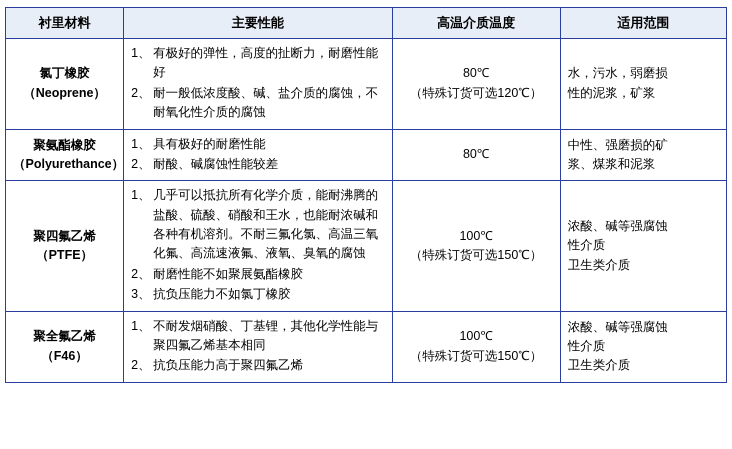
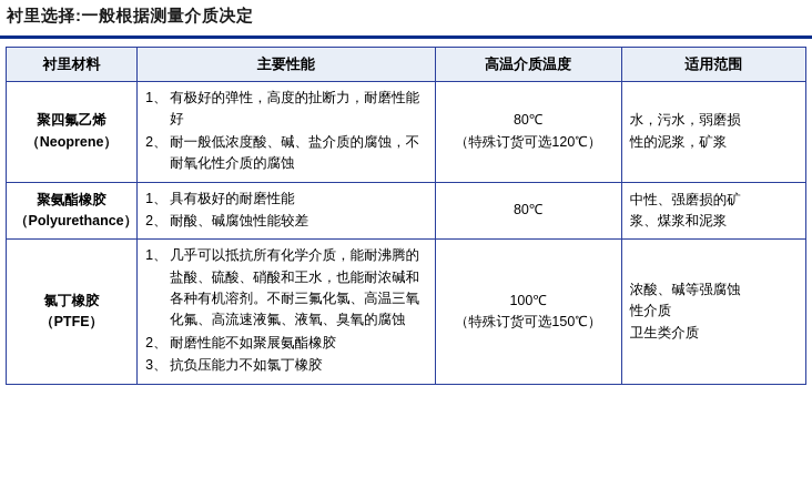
+ 衬里选择:一般根据测量介质决定
  衬里材料	主要性能	高温介质温度	适用范围
- 氯丁橡胶 （Neoprene）	1、 有极好的弹性，高度的扯断力，耐磨性能好 2、 耐一般低浓度酸、碱、盐介质的腐蚀，不耐氧化性介质的腐蚀	80℃ （特殊订货可选120℃）	水，污水，弱磨损 性的泥浆，矿浆
+ 聚四氟乙烯 （Neoprene）	1、 有极好的弹性，高度的扯断力，耐磨性能好 2、 耐一般低浓度酸、碱、盐介质的腐蚀，不耐氧化性介质的腐蚀	80℃ （特殊订货可选120℃）	水，污水，弱磨损 性的泥浆，矿浆
  聚氨酯橡胶 （Polyurethance）	1、 具有极好的耐磨性能 2、 耐酸、碱腐蚀性能较差	80℃	中性、强磨损的矿 浆、煤浆和泥浆
- 聚四氟乙烯 （PTFE）	1、 几乎可以抵抗所有化学介质，能耐沸腾的盐酸、硫酸、硝酸和王水，也能耐浓碱和各种有机溶剂。不耐三氟化氯、高温三氧化氟、高流速液氟、液氧、臭氧的腐蚀 2、 耐磨性能不如聚展氨酯橡胶 3、 抗负压能力不如氯丁橡胶	100℃ （特殊订货可选150℃）	浓酸、碱等强腐蚀 性介质 卫生类介质
+ 氯丁橡胶 （PTFE）	1、 几乎可以抵抗所有化学介质，能耐沸腾的盐酸、硫酸、硝酸和王水，也能耐浓碱和各种有机溶剂。不耐三氟化氯、高温三氧化氟、高流速液氟、液氧、臭氧的腐蚀 2、 耐磨性能不如聚展氨酯橡胶 3、 抗负压能力不如氯丁橡胶	100℃ （特殊订货可选150℃）	浓酸、碱等强腐蚀 性介质 卫生类介质
- 聚全氟乙烯 （F46）	1、 不耐发烟硝酸、丁基锂，其他化学性能与聚四氟乙烯基本相同 2、 抗负压能力高于聚四氟乙烯	100℃ （特殊订货可选150℃）	浓酸、碱等强腐蚀 性介质 卫生类介质
